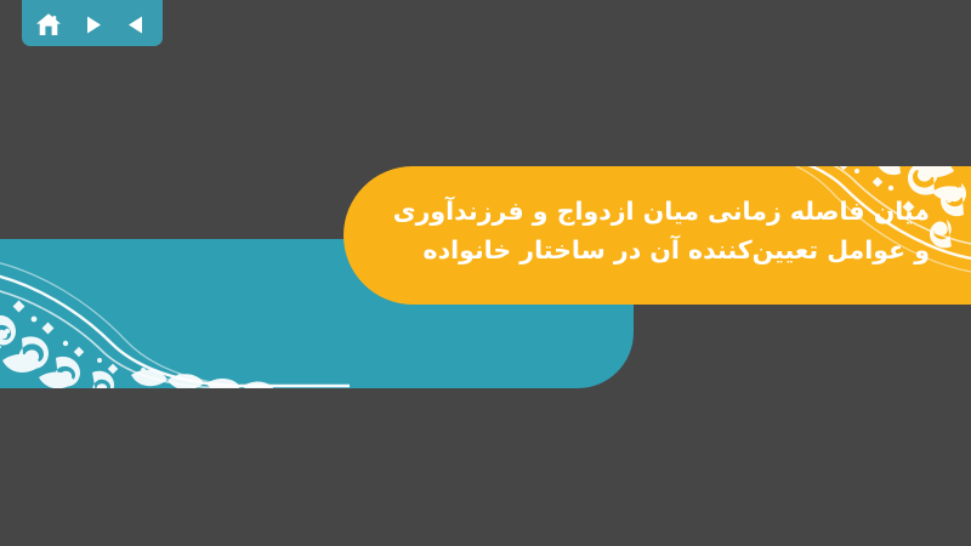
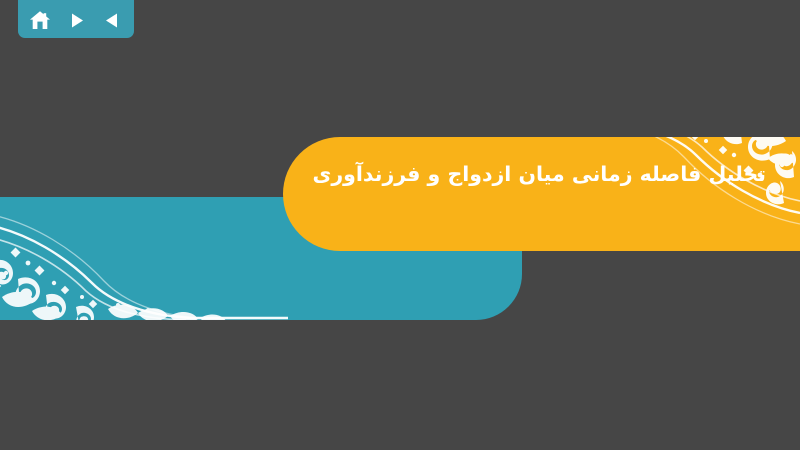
- میان فاصله زمانی میان ازدواج و فرزندآوری
+ تحلیل فاصله زمانی میان ازدواج و فرزندآوری
- و عوامل تعیین‌کننده آن در ساختار خانواده
